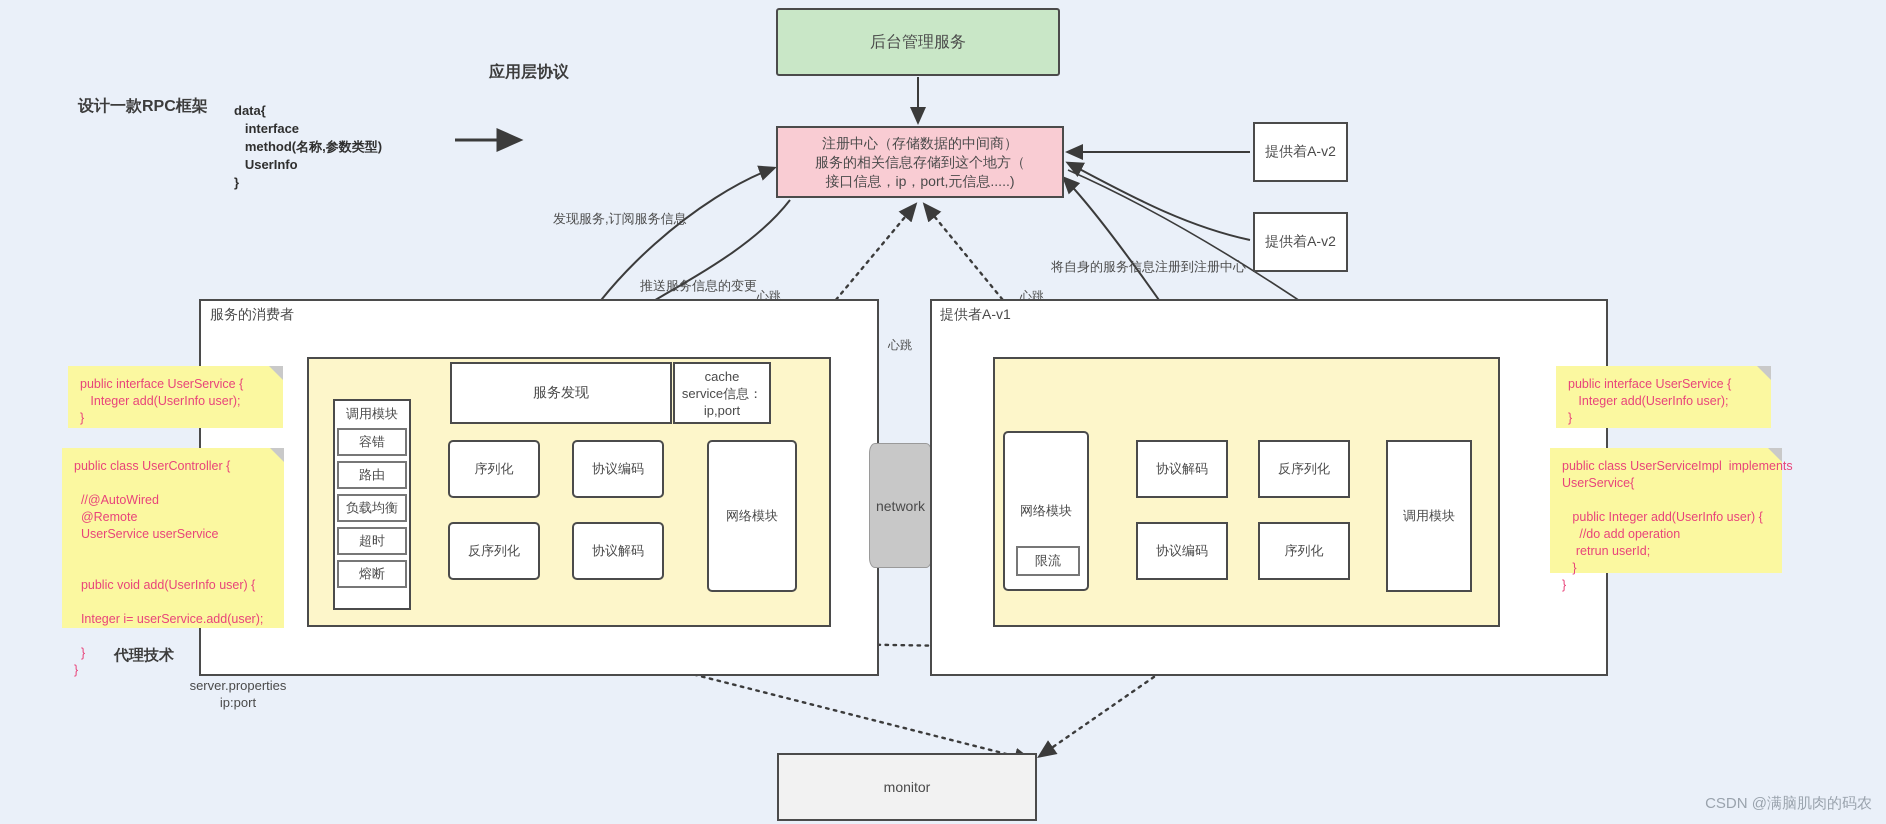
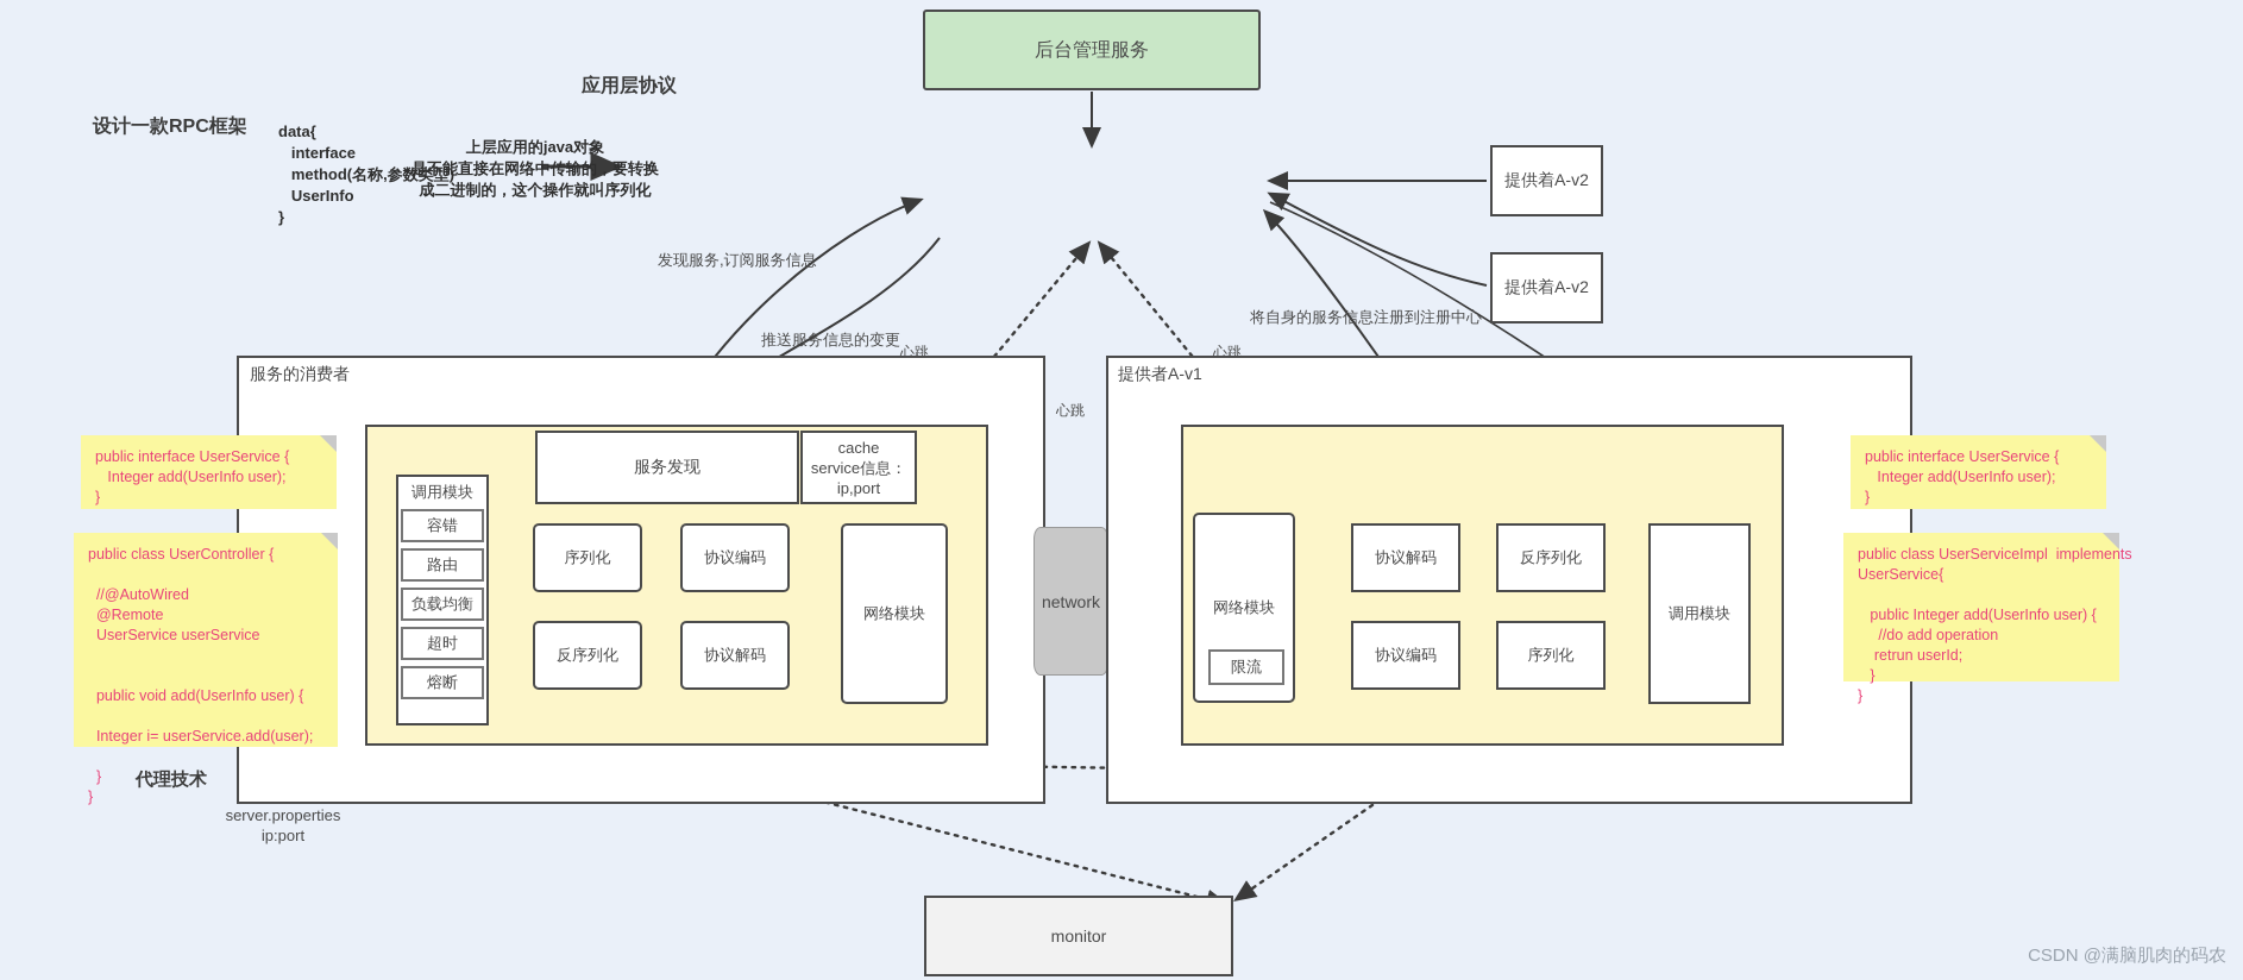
  设计一款RPC框架
  应用层协议
  data{
  interface
  method(名称,参数类型)
  UserInfo
  }
+ 上层应用的java对象
+ 是不能直接在网络中传输的，要转换
+ 成二进制的，这个操作就叫序列化
  发现服务,订阅服务信息
  推送服务信息的变更
  将自身的服务信息注册到注册中心
  心跳
  心跳
  心跳
  代理技术
  server.properties
  ip:port
  后台管理服务
- 注册中心（存储数据的中间商）
- 服务的相关信息存储到这个地方（
- 接口信息，ip，port,元信息.....)
  提供着A-v2
  提供着A-v2
  服务的消费者
  服务发现
  cache
  service信息：
  ip,port
  调用模块
  容错
  路由
  负载均衡
  超时
  熔断
  序列化
  协议编码
  反序列化
  协议解码
  网络模块
  network
  提供者A-v1
  网络模块
  限流
  协议解码
  反序列化
  协议编码
  序列化
  调用模块
  monitor
  public interface UserService {
  Integer add(UserInfo user);
  }
  public class UserController {
  //@AutoWired
  @Remote
  UserService userService
  public void add(UserInfo user) {
  Integer i= userService.add(user);
  }
  }
  public interface UserService {
  Integer add(UserInfo user);
  }
  public class UserServiceImpl implements
  UserService{
  public Integer add(UserInfo user) {
  //do add operation
  retrun userId;
  }
  }
  CSDN @满脑肌肉的码农
